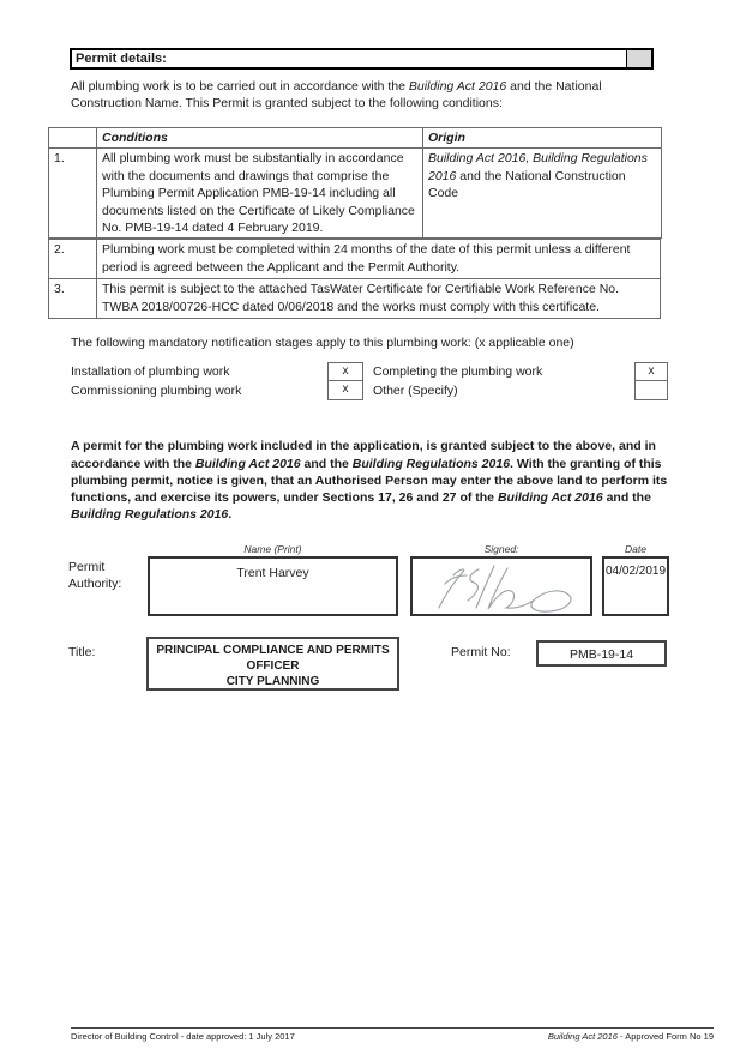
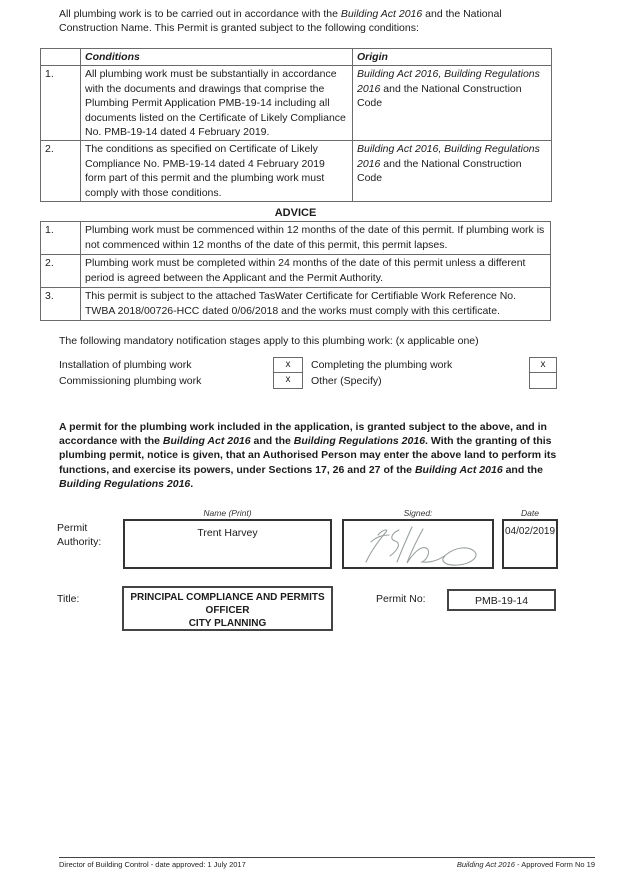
- Permit details:
  All plumbing work is to be carried out in accordance with the Building Act 2016 and the National Construction Name. This Permit is granted subject to the following conditions:
  	Conditions	Origin
  1.	All plumbing work must be substantially in accordance with the documents and drawings that comprise the Plumbing Permit Application PMB-19-14 including all documents listed on the Certificate of Likely Compliance No. PMB-19-14 dated 4 February 2019.	Building Act 2016, Building Regulations 2016 and the National Construction Code
+ 2.	The conditions as specified on Certificate of Likely Compliance No. PMB-19-14 dated 4 February 2019 form part of this permit and the plumbing work must comply with those conditions.	Building Act 2016, Building Regulations 2016 and the National Construction Code
+ ADVICE
+ 1.	Plumbing work must be commenced within 12 months of the date of this permit. If plumbing work is not commenced within 12 months of the date of this permit, this permit lapses.
  2.	Plumbing work must be completed within 24 months of the date of this permit unless a different period is agreed between the Applicant and the Permit Authority.
  3.	This permit is subject to the attached TasWater Certificate for Certifiable Work Reference No. TWBA 2018/00726-HCC dated 0/06/2018 and the works must comply with this certificate.
  The following mandatory notification stages apply to this plumbing work: (x applicable one)
  Installation of plumbing work
  x
  Completing the plumbing work
  x
  Commissioning plumbing work
  x
  Other (Specify)
  A permit for the plumbing work included in the application, is granted subject to the above, and in accordance with the Building Act 2016 and the Building Regulations 2016. With the granting of this plumbing permit, notice is given, that an Authorised Person may enter the above land to perform its functions, and exercise its powers, under Sections 17, 26 and 27 of the Building Act 2016 and the Building Regulations 2016.
  Name (Print)
  Signed:
  Date
  Permit Authority:
  Trent Harvey
  04/02/2019
  Title:
  PRINCIPAL COMPLIANCE AND PERMITS
  OFFICER
  CITY PLANNING
  Permit No:
  PMB-19-14
  Director of Building Control - date approved: 1 July 2017
  Building Act 2016 - Approved Form No 19
